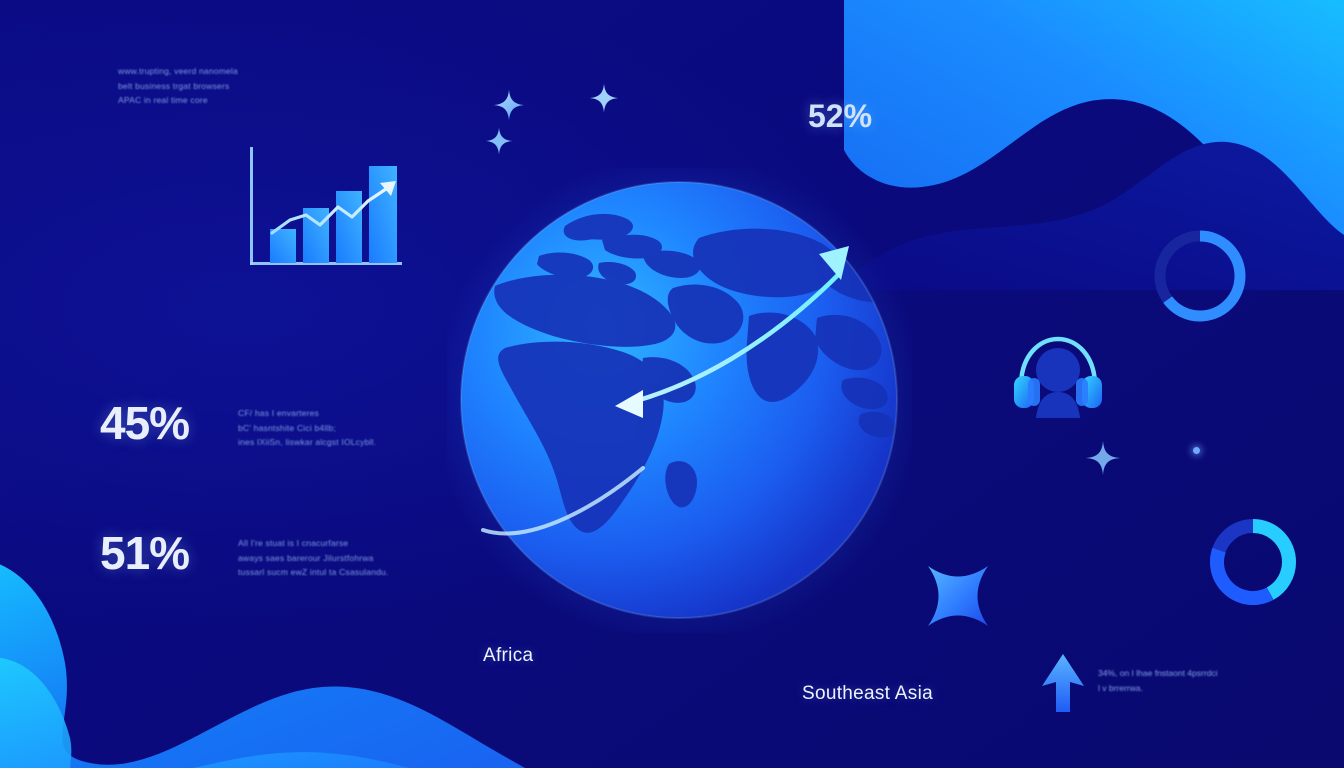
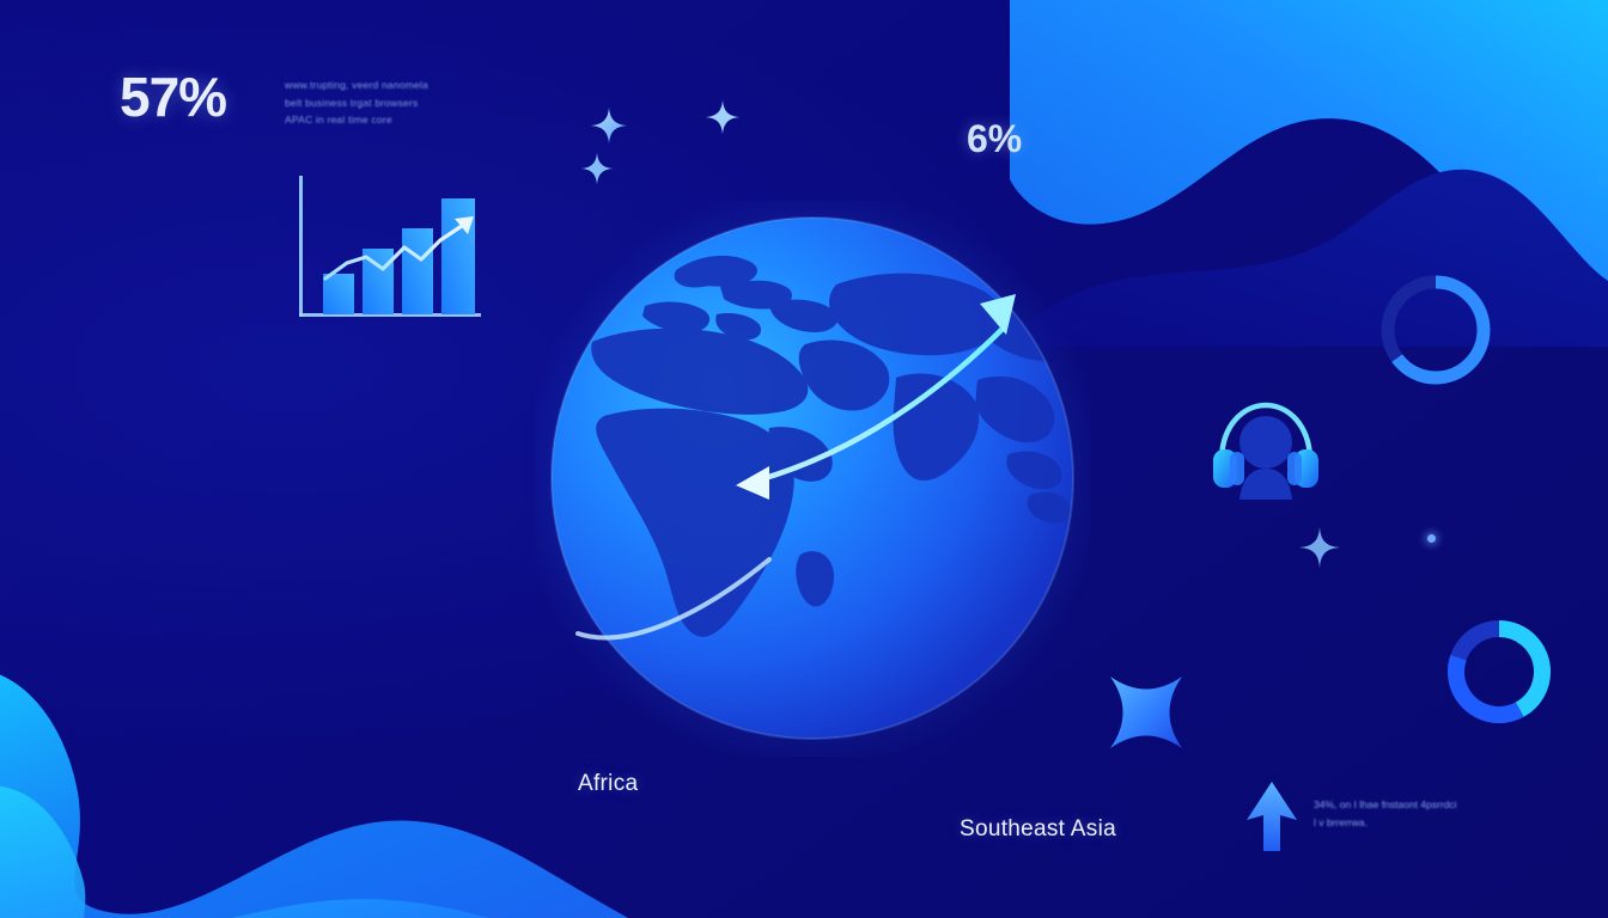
+ 57%
  www.trupting, veerd nanomela
  belt business trgat browsers
  APAC in real time core
- 45%
- CF/ has I envarteres
- bC' hasntshite Cici b4llb;
- ines IXiiSn, liswkar alcgst IOLcybll.
- 51%
- All I're stuat is I cnacurfarse
- aways saes barerour Jilurstfohrwa
- tussarl sucm ewZ intul ta Csasulandu.
- 52%
+ 6%
  Africa
  Southeast Asia
  34%, on I lhae fnstaont 4psrrdci
  l v brrerrwa.
